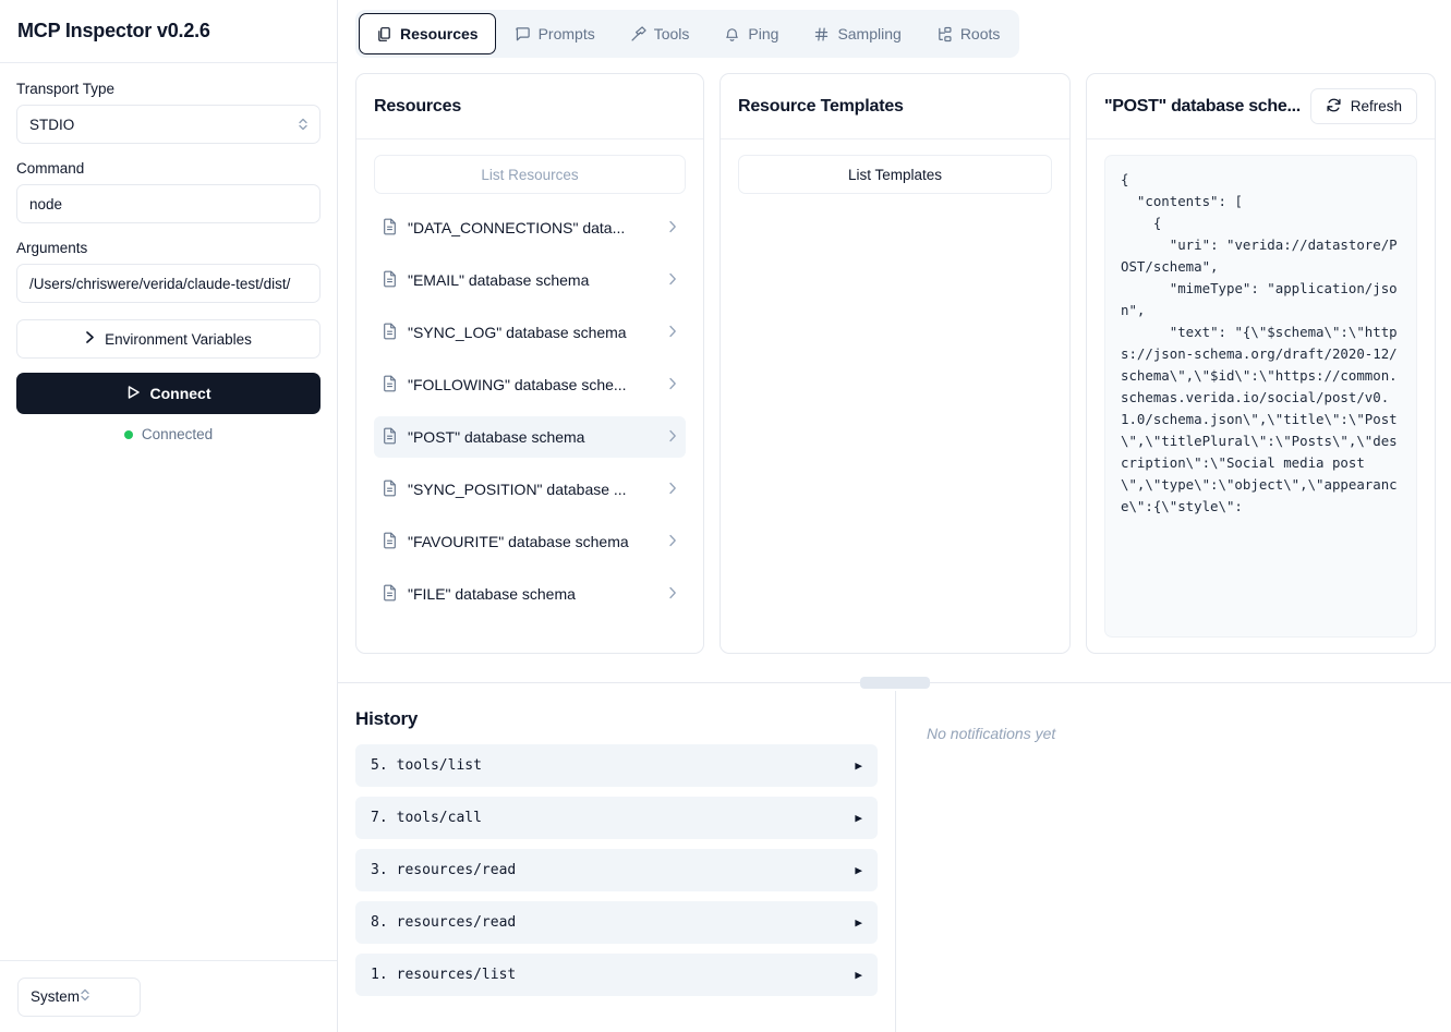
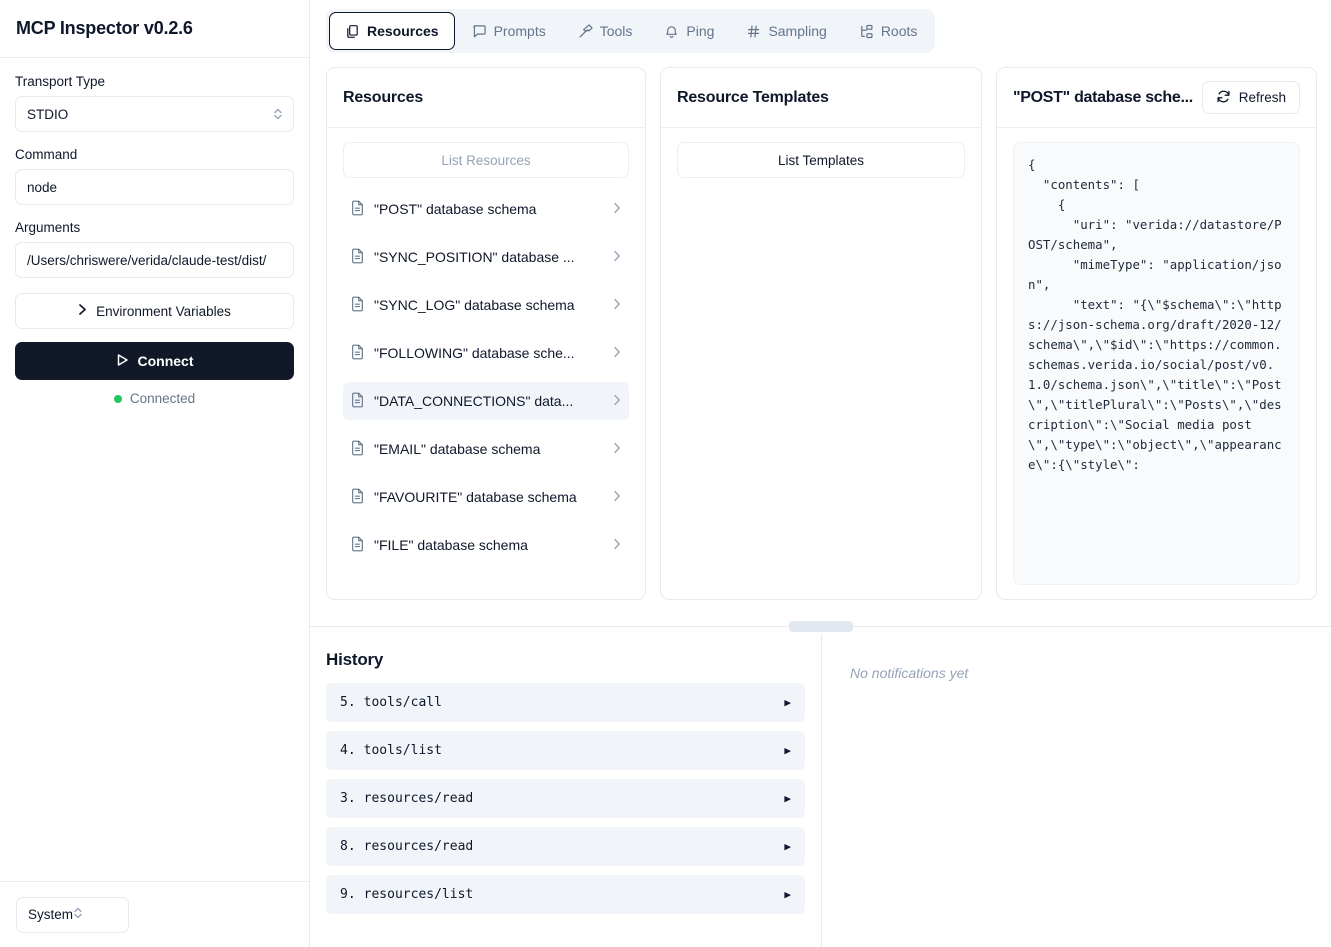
  MCP Inspector v0.2.6
  Transport Type
  STDIO
  Command
  node
  Arguments
  /Users/chriswere/verida/claude-test/dist/
  Environment Variables
  Connect
  Connected
  System
  Resources
  Prompts
  Tools
  Ping
  Sampling
  Roots
  Resources
  List Resources
- "DATA_CONNECTIONS" data...
+ "POST" database schema
- "EMAIL" database schema
+ "SYNC_POSITION" database ...
  "SYNC_LOG" database schema
  "FOLLOWING" database sche...
- "POST" database schema
+ "DATA_CONNECTIONS" data...
- "SYNC_POSITION" database ...
+ "EMAIL" database schema
  "FAVOURITE" database schema
  "FILE" database schema
  Resource Templates
  List Templates
  "POST" database sche...
  Refresh
  {
  "contents": [
  {
  "uri": "verida://datastore/POST/schema",
  "mimeType": "application/json",
  "text": "{\"$schema\":\"https://json-schema.org/draft/2020-12/schema\",\"$id\":\"https://common.schemas.verida.io/social/post/v0.1.0/schema.json\",\"title\":\"Post\",\"titlePlural\":\"Posts\",\"description\":\"Social media post\",\"type\":\"object\",\"appearance\":{\"style\":
  History
  5.
- tools/list
+ tools/call
  ▶
- 7.
+ 4.
- tools/call
+ tools/list
  ▶
  3.
  resources/read
  ▶
  8.
  resources/read
  ▶
- 1.
+ 9.
  resources/list
  ▶
  No notifications yet
